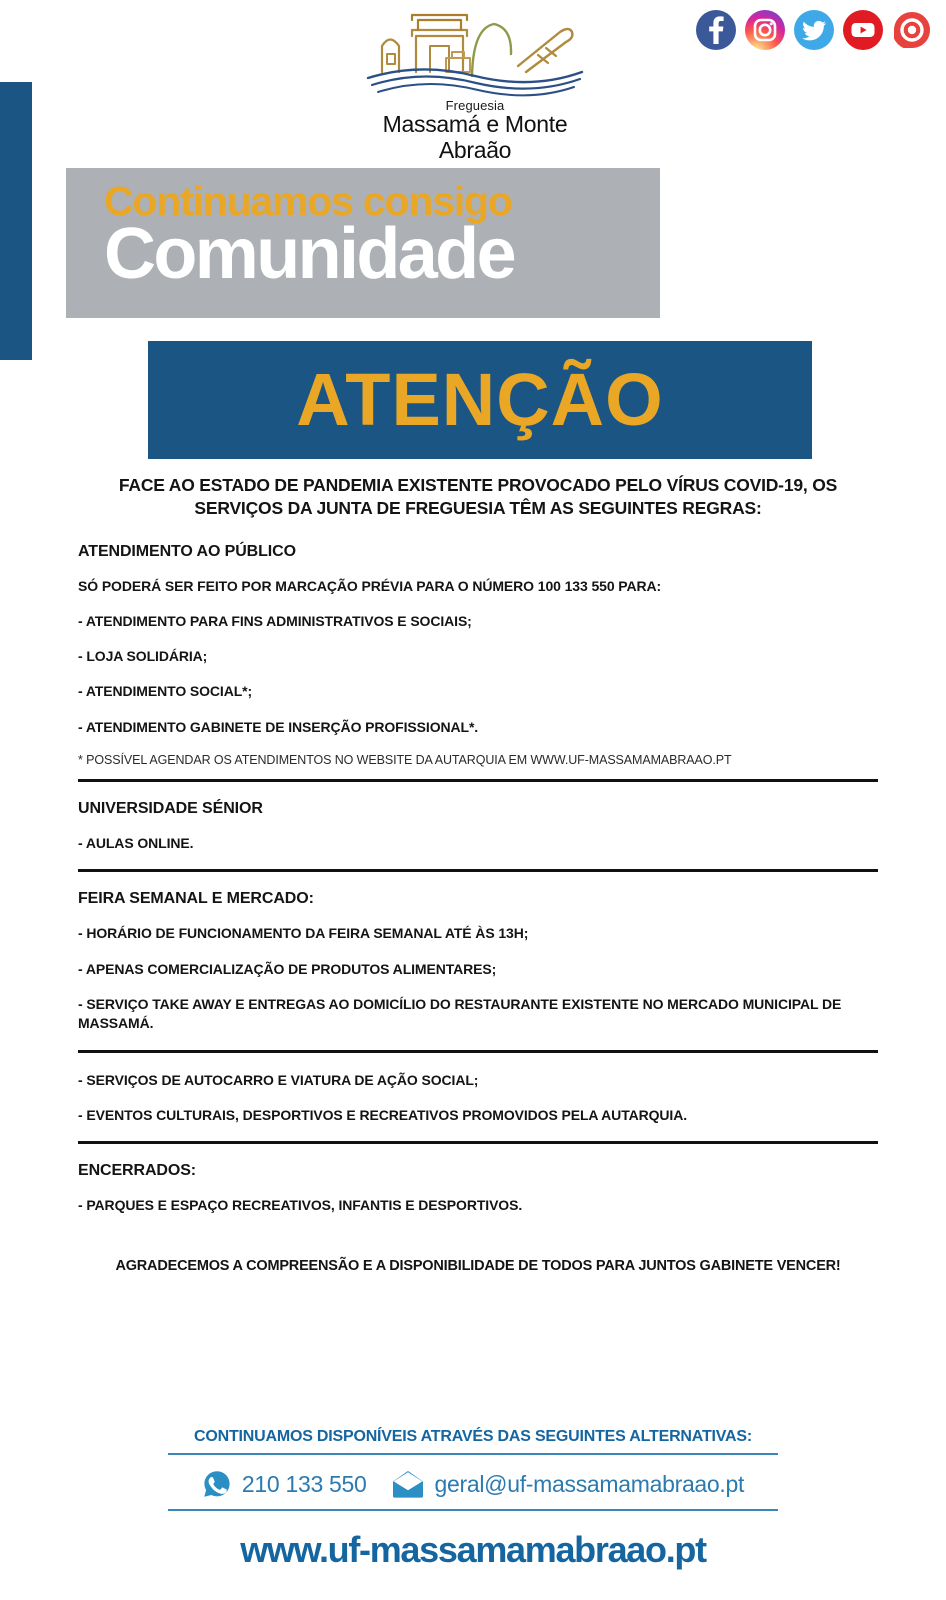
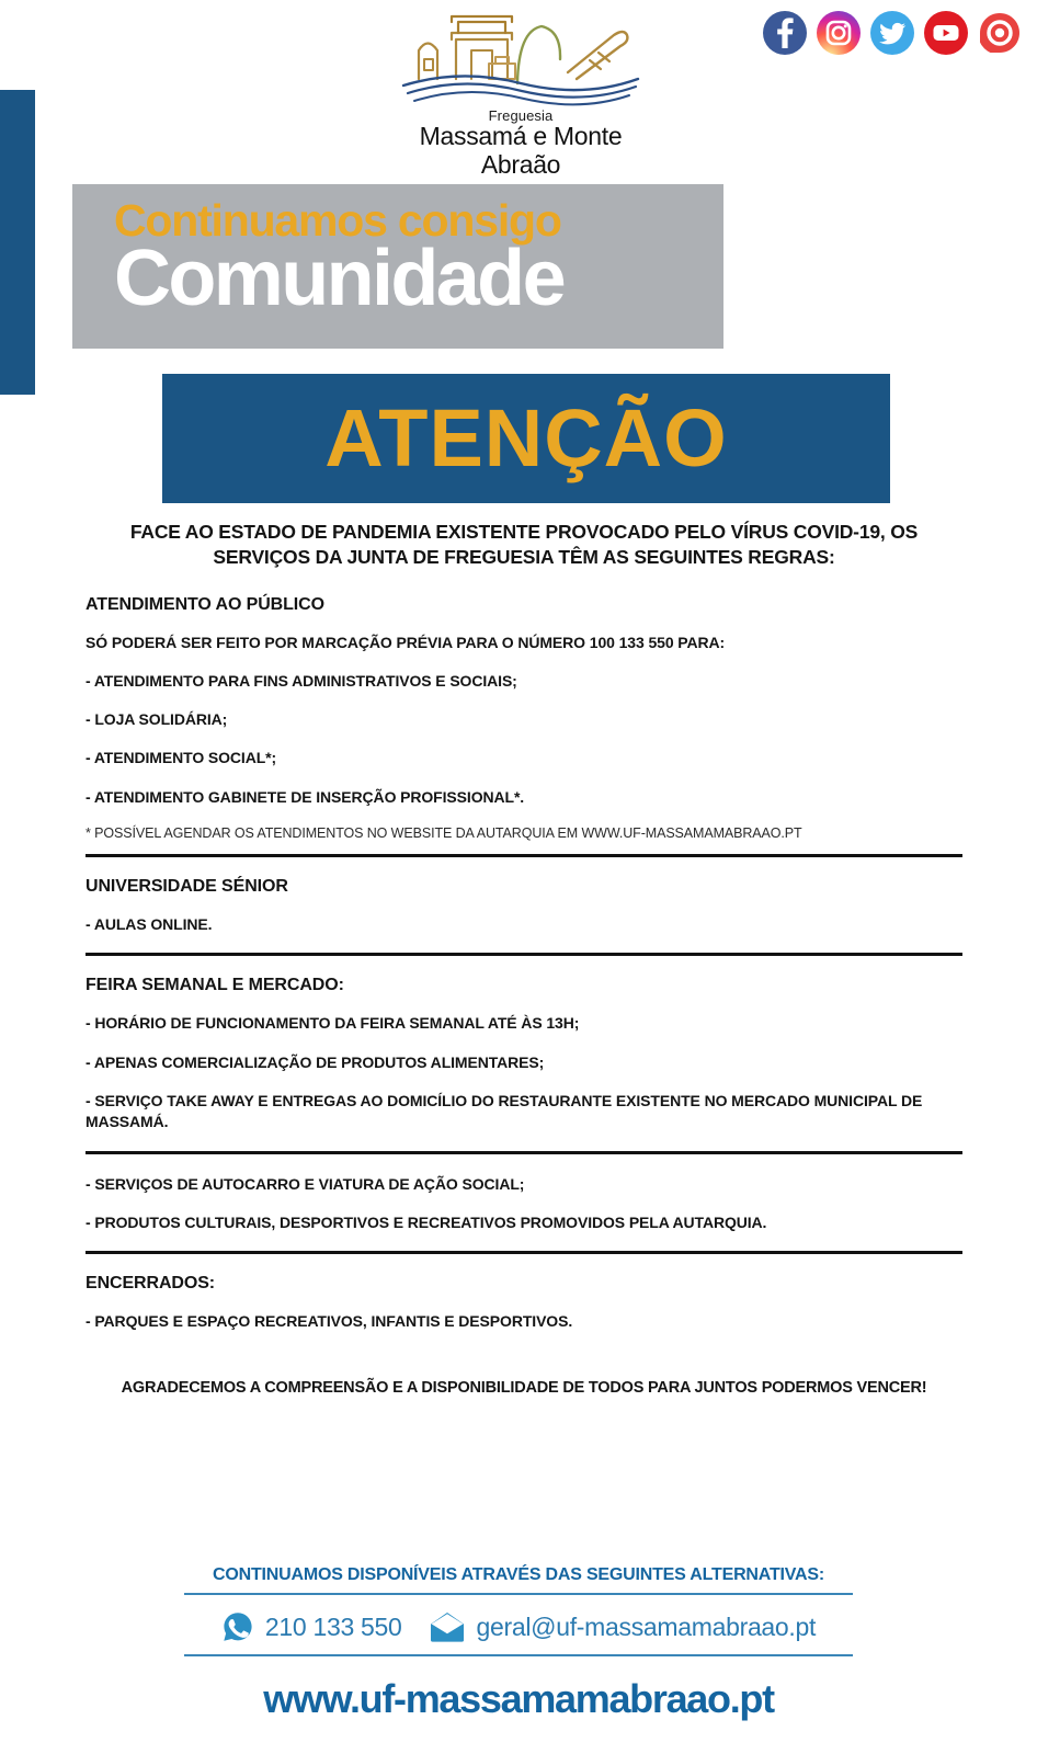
  Freguesia
  Massamá e Monte Abraão
  Continuamos consigo
  Comunidade
  ATENÇÃO
  FACE AO ESTADO DE PANDEMIA EXISTENTE PROVOCADO PELO VÍRUS COVID-19, OS SERVIÇOS DA JUNTA DE FREGUESIA TÊM AS SEGUINTES REGRAS:
  ATENDIMENTO AO PÚBLICO
  SÓ PODERÁ SER FEITO POR MARCAÇÃO PRÉVIA PARA O NÚMERO 100 133 550 PARA:
  - ATENDIMENTO PARA FINS ADMINISTRATIVOS E SOCIAIS;
  - LOJA SOLIDÁRIA;
  - ATENDIMENTO SOCIAL*;
  - ATENDIMENTO GABINETE DE INSERÇÃO PROFISSIONAL*.
  * POSSÍVEL AGENDAR OS ATENDIMENTOS NO WEBSITE DA AUTARQUIA EM WWW.UF-MASSAMAMABRAAO.PT
  UNIVERSIDADE SÉNIOR
  - AULAS ONLINE.
  FEIRA SEMANAL E MERCADO:
  - HORÁRIO DE FUNCIONAMENTO DA FEIRA SEMANAL ATÉ ÀS 13H;
  - APENAS COMERCIALIZAÇÃO DE PRODUTOS ALIMENTARES;
  - SERVIÇO TAKE AWAY E ENTREGAS AO DOMICÍLIO DO RESTAURANTE EXISTENTE NO MERCADO MUNICIPAL DE MASSAMÁ.
  - SERVIÇOS DE AUTOCARRO E VIATURA DE AÇÃO SOCIAL;
- - EVENTOS CULTURAIS, DESPORTIVOS E RECREATIVOS PROMOVIDOS PELA AUTARQUIA.
+ - PRODUTOS CULTURAIS, DESPORTIVOS E RECREATIVOS PROMOVIDOS PELA AUTARQUIA.
  ENCERRADOS:
  - PARQUES E ESPAÇO RECREATIVOS, INFANTIS E DESPORTIVOS.
- AGRADECEMOS A COMPREENSÃO E A DISPONIBILIDADE DE TODOS PARA JUNTOS GABINETE VENCER!
+ AGRADECEMOS A COMPREENSÃO E A DISPONIBILIDADE DE TODOS PARA JUNTOS PODERMOS VENCER!
  CONTINUAMOS DISPONÍVEIS ATRAVÉS DAS SEGUINTES ALTERNATIVAS:
  210 133 550
  geral@uf-massamamabraao.pt
  www.uf-massamamabraao.pt
